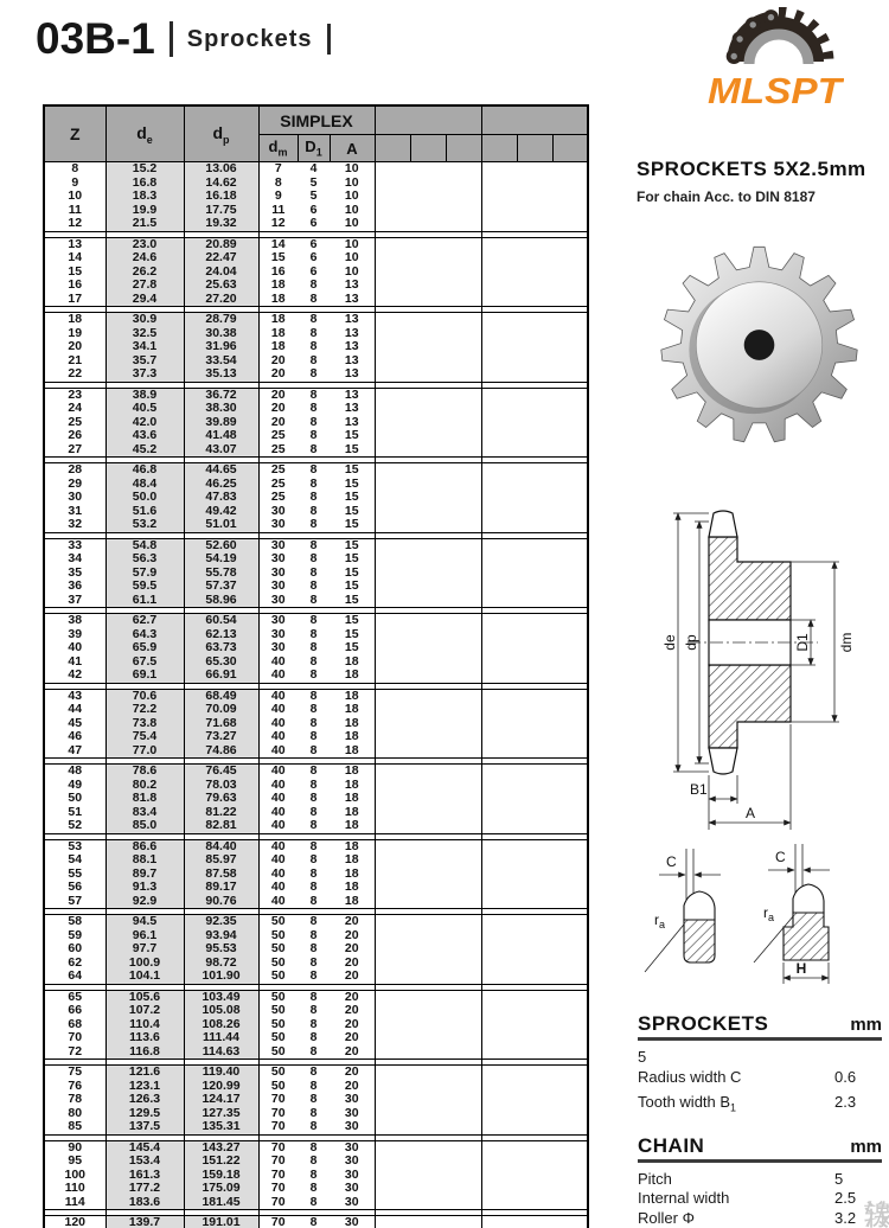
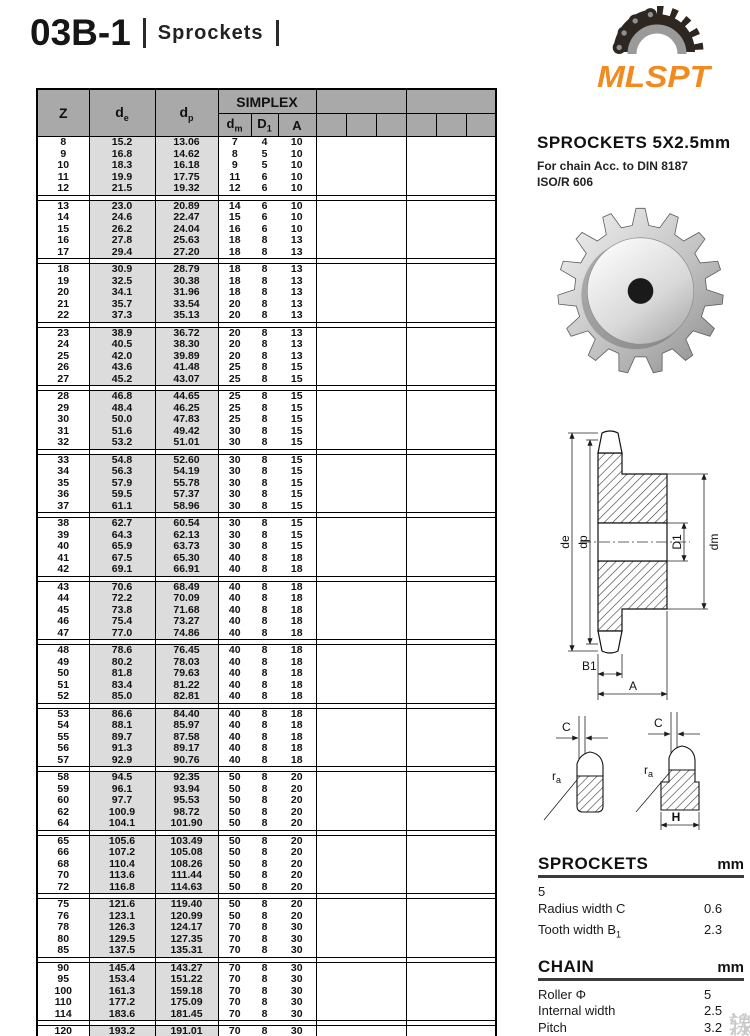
  03B-1
  Sprockets
  MLSPT
  Z	de	dp	SIMPLEX
  dm	D1	A
  8	15.2	13.06	7	4	10
  9	16.8	14.62	8	5	10
  10	18.3	16.18	9	5	10
  11	19.9	17.75	11	6	10
  12	21.5	19.32	12	6	10
  13	23.0	20.89	14	6	10
  14	24.6	22.47	15	6	10
  15	26.2	24.04	16	6	10
  16	27.8	25.63	18	8	13
  17	29.4	27.20	18	8	13
  18	30.9	28.79	18	8	13
  19	32.5	30.38	18	8	13
  20	34.1	31.96	18	8	13
  21	35.7	33.54	20	8	13
  22	37.3	35.13	20	8	13
  23	38.9	36.72	20	8	13
  24	40.5	38.30	20	8	13
  25	42.0	39.89	20	8	13
  26	43.6	41.48	25	8	15
  27	45.2	43.07	25	8	15
  28	46.8	44.65	25	8	15
  29	48.4	46.25	25	8	15
  30	50.0	47.83	25	8	15
  31	51.6	49.42	30	8	15
  32	53.2	51.01	30	8	15
  33	54.8	52.60	30	8	15
  34	56.3	54.19	30	8	15
  35	57.9	55.78	30	8	15
  36	59.5	57.37	30	8	15
  37	61.1	58.96	30	8	15
  38	62.7	60.54	30	8	15
  39	64.3	62.13	30	8	15
  40	65.9	63.73	30	8	15
  41	67.5	65.30	40	8	18
  42	69.1	66.91	40	8	18
  43	70.6	68.49	40	8	18
  44	72.2	70.09	40	8	18
  45	73.8	71.68	40	8	18
  46	75.4	73.27	40	8	18
  47	77.0	74.86	40	8	18
  48	78.6	76.45	40	8	18
  49	80.2	78.03	40	8	18
  50	81.8	79.63	40	8	18
  51	83.4	81.22	40	8	18
  52	85.0	82.81	40	8	18
  53	86.6	84.40	40	8	18
  54	88.1	85.97	40	8	18
  55	89.7	87.58	40	8	18
  56	91.3	89.17	40	8	18
  57	92.9	90.76	40	8	18
  58	94.5	92.35	50	8	20
  59	96.1	93.94	50	8	20
  60	97.7	95.53	50	8	20
  62	100.9	98.72	50	8	20
  64	104.1	101.90	50	8	20
  65	105.6	103.49	50	8	20
  66	107.2	105.08	50	8	20
  68	110.4	108.26	50	8	20
  70	113.6	111.44	50	8	20
  72	116.8	114.63	50	8	20
  75	121.6	119.40	50	8	20
  76	123.1	120.99	50	8	20
  78	126.3	124.17	70	8	30
  80	129.5	127.35	70	8	30
  85	137.5	135.31	70	8	30
  90	145.4	143.27	70	8	30
  95	153.4	151.22	70	8	30
  100	161.3	159.18	70	8	30
  110	177.2	175.09	70	8	30
  114	183.6	181.45	70	8	30
- 120	139.7	191.01	70	8	30
+ 120	193.2	191.01	70	8	30
  SPROCKETS 5X2.5mm
  For chain Acc. to DIN 8187
+ ISO/R 606
  B1
  A
  C
  ra
  C
  ra
  H
  SPROCKETS
  mm
  5
  Radius width C
  0.6
  Tooth width B1
  2.3
  CHAIN
  mm
- Pitch
+ Roller Φ
  5
  Internal width
  2.5
- Roller Φ
+ Pitch
  3.2
